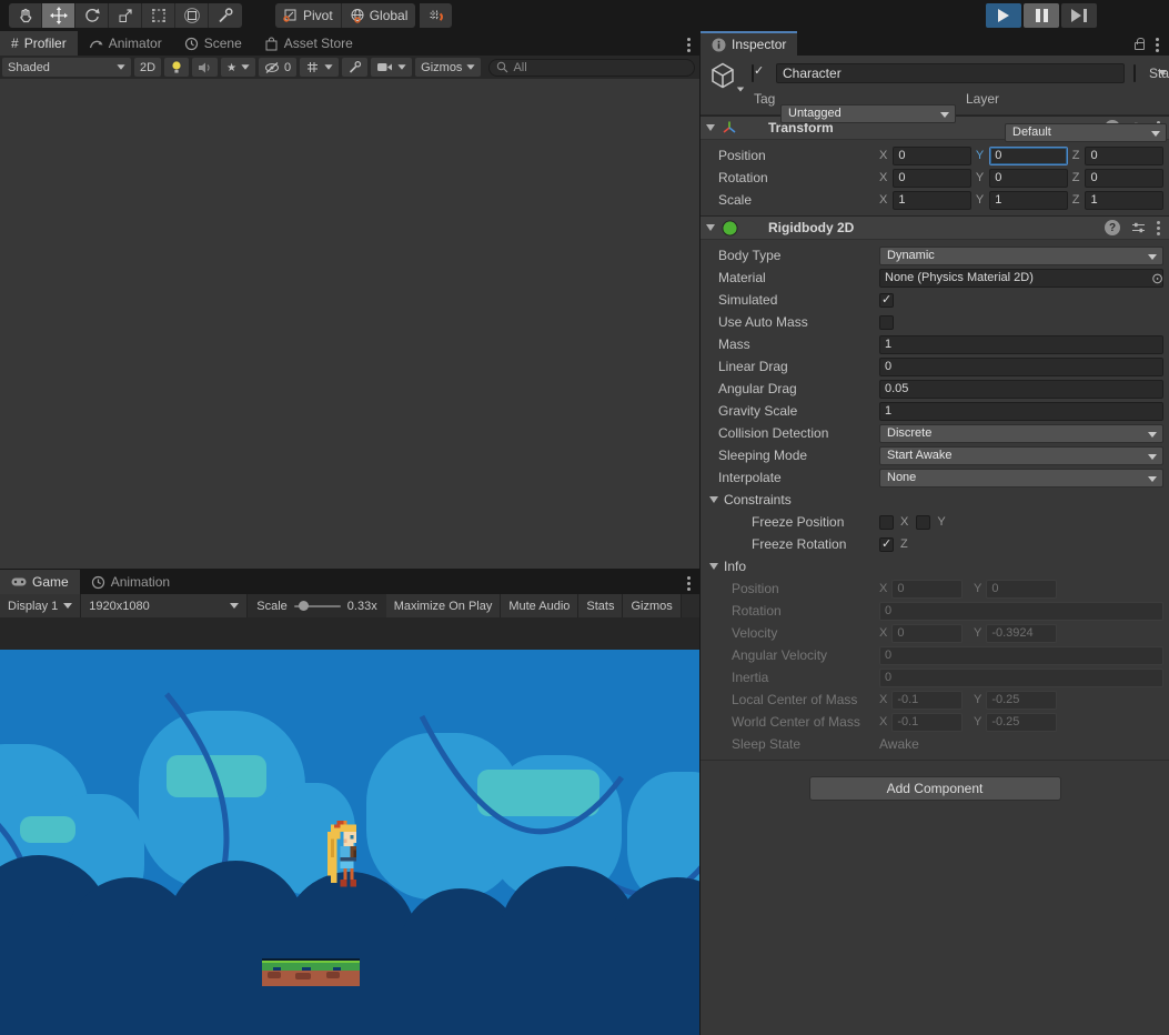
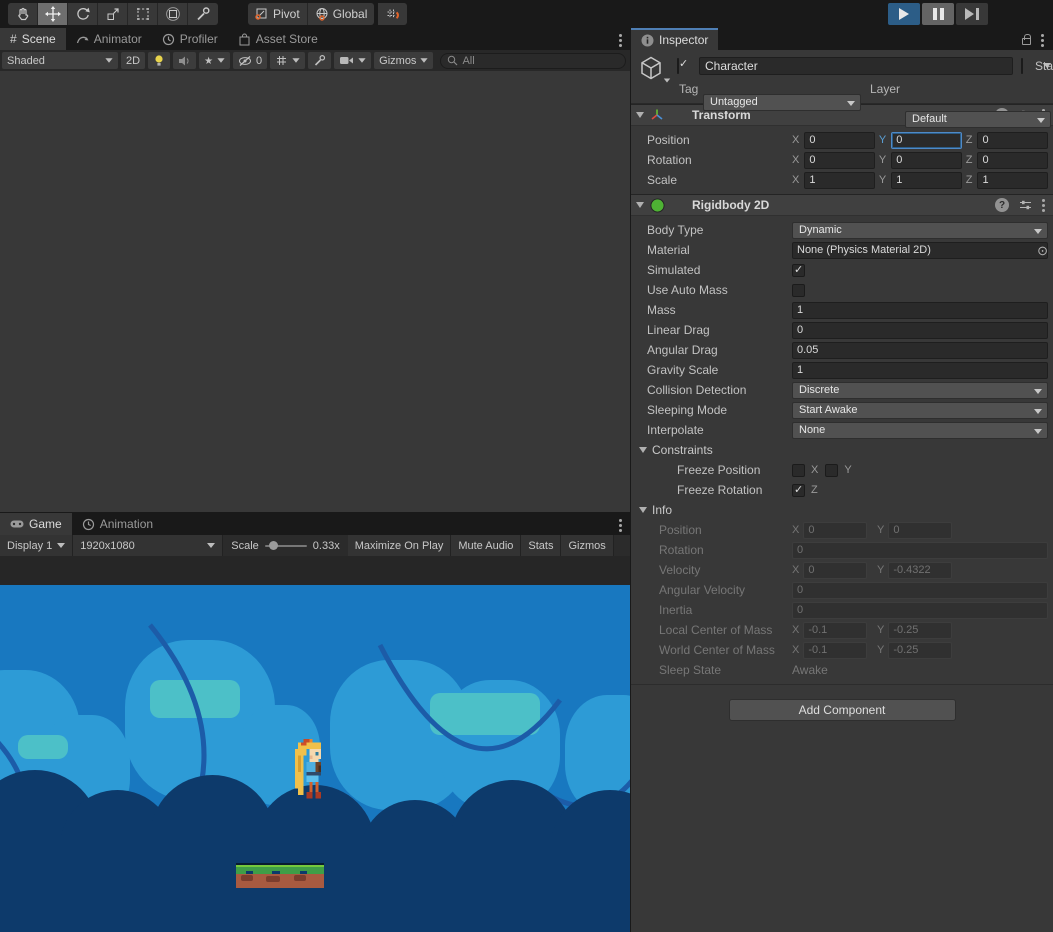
  Pivot
  Global
- Profiler
+ Scene
  Animator
- Scene
+ Profiler
  Asset Store
  Shaded
  2D
  0
  Gizmos
  All
  Game
  Animation
  Display 1
  1920x1080
  Scale
  0.33x
  Maximize On Play
  Mute Audio
  Stats
  Gizmos
  Inspector
  Character
  Tag
  Untagged
  Layer
  Default
  Transform
  Position
  X
  0
  Y
  0
  Z
  0
  Rotation
  X
  0
  Y
  0
  Z
  0
  Scale
  X
  1
  Y
  1
  Z
  1
  Rigidbody 2D
  Body Type
  Dynamic
  Material
  None (Physics Material 2D)
  Simulated
  Use Auto Mass
  Mass
  1
  Linear Drag
  0
  Angular Drag
  0.05
  Gravity Scale
  1
  Collision Detection
  Discrete
  Sleeping Mode
  Start Awake
  Interpolate
  None
  Constraints
  Freeze Position
  X
  Y
  Freeze Rotation
  Z
  Info
  Position
  X
  0
  Y
  0
  Rotation
  0
  Velocity
  X
  0
  Y
- -0.3924
+ -0.4322
  Angular Velocity
  0
  Inertia
  0
  Local Center of Mass
  X
  -0.1
  Y
  -0.25
  World Center of Mass
  X
  -0.1
  Y
  -0.25
  Sleep State
  Awake
  Add Component
